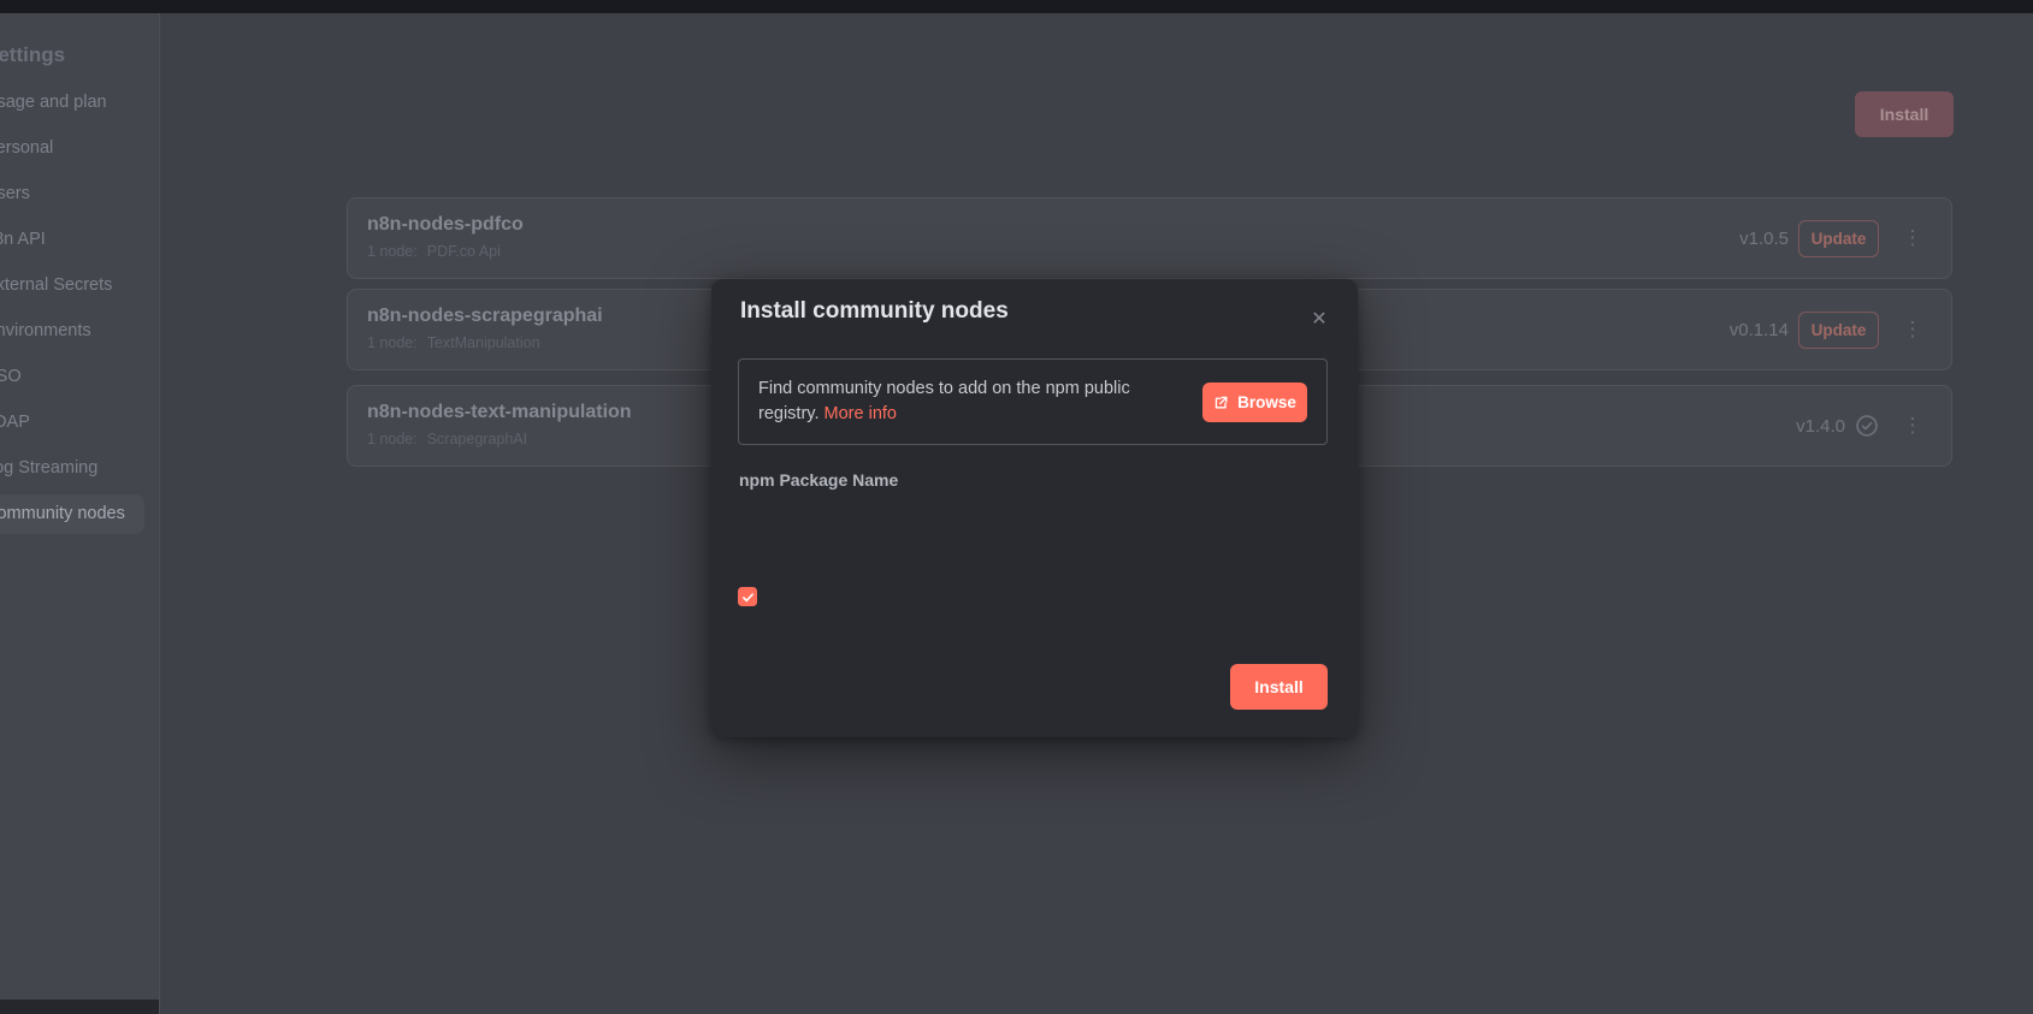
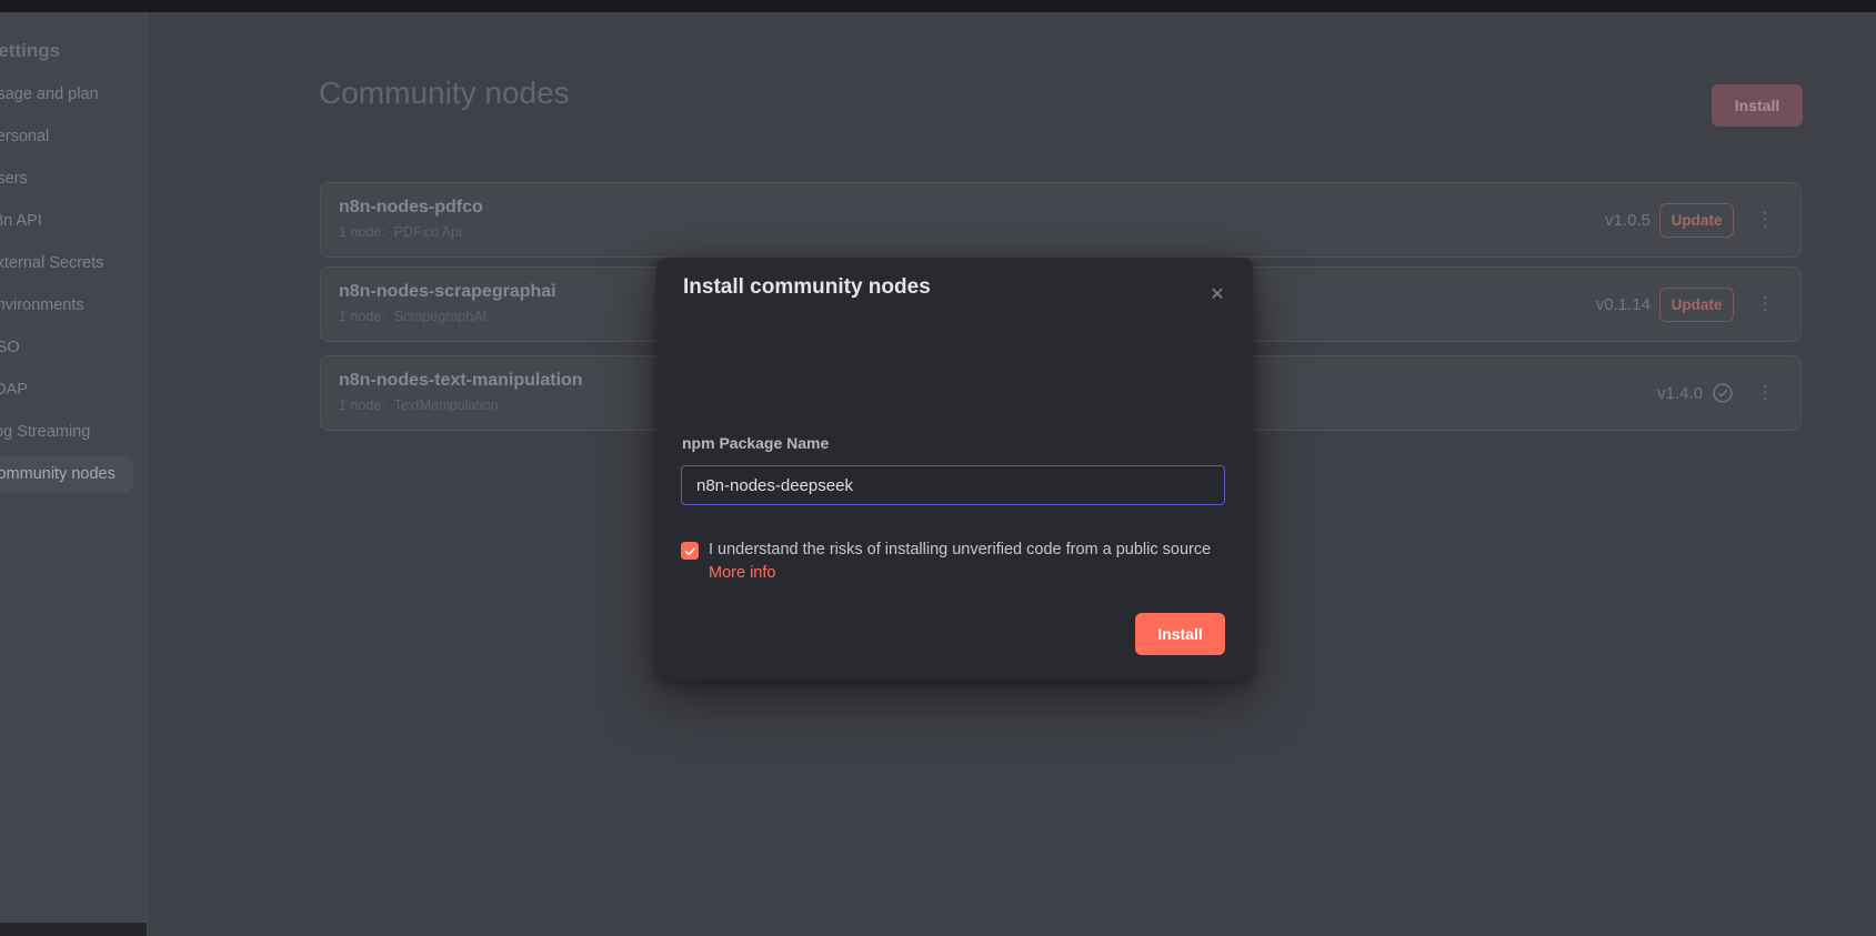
  ettings
  sage and plan
  ersonal
  sers
  xternal Secrets
  nvironments
  DAP
  g Streaming
  ommunity nodes
+ Community nodes
  Install
  n8n-nodes-pdfco
  1 node: PDF.co Api
  v1.0.5
  Update
  ⋮
  n8n-nodes-scrapegraphai
- 1 node: TextManipulation
+ 1 node: ScrapegraphAI
  v0.1.14
  Update
  ⋮
  n8n-nodes-text-manipulation
- 1 node: ScrapegraphAI
+ 1 node: TextManipulation
  v1.4.0
  ⋮
  Install community nodes
  ✕
- Find community nodes to add on the npm public registry. More info
- Browse
  npm Package Name
+ n8n-nodes-deepseek
+ I understand the risks of installing unverified code from a public source
+ More info
  Install
